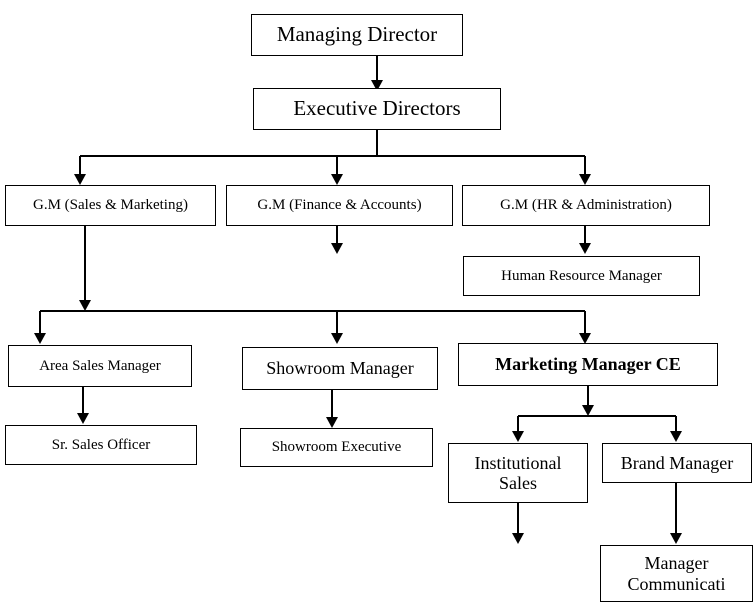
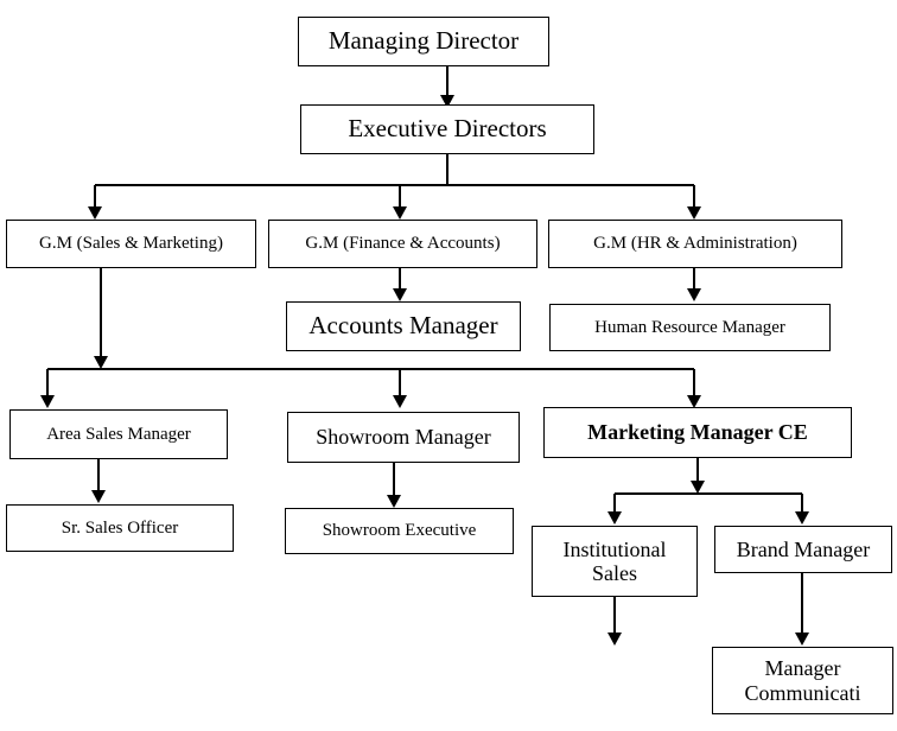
  Managing Director
  Executive Directors
  G.M (Sales & Marketing)
  G.M (Finance & Accounts)
  G.M (HR & Administration)
+ Accounts Manager
  Human Resource Manager
  Area Sales Manager
  Showroom Manager
  Marketing Manager CE
  Sr. Sales Officer
  Showroom Executive
  Institutional
  Sales
  Brand Manager
  Manager
  Communicati
